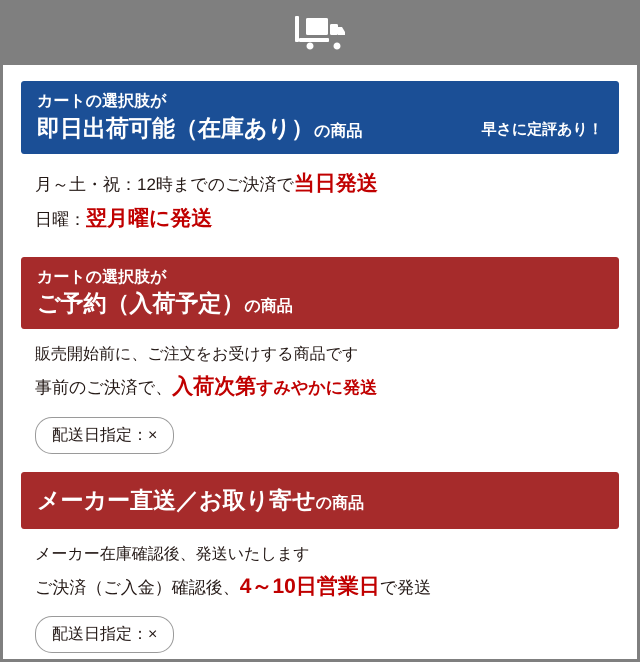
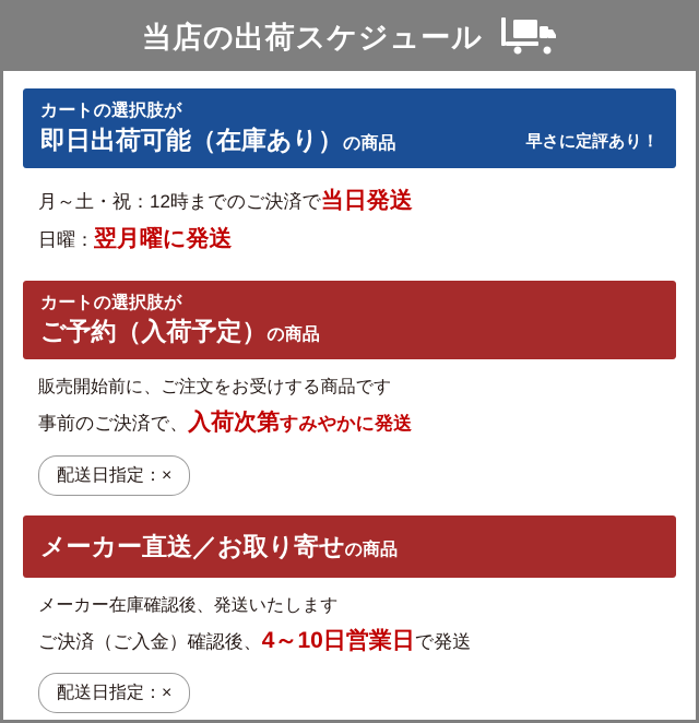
+ 当店の出荷スケジュール
  カートの選択肢が
  即日出荷可能（在庫あり）の商品
  早さに定評あり！
  月～土・祝：12時までのご決済で当日発送
  日曜：翌月曜に発送
  カートの選択肢が
  ご予約（入荷予定）の商品
  販売開始前に、ご注文をお受けする商品です
  事前のご決済で、入荷次第すみやかに発送
  配送日指定：×
  メーカー直送／お取り寄せの商品
  メーカー在庫確認後、発送いたします
  ご決済（ご入金）確認後、4～10日営業日で発送
  配送日指定：×
